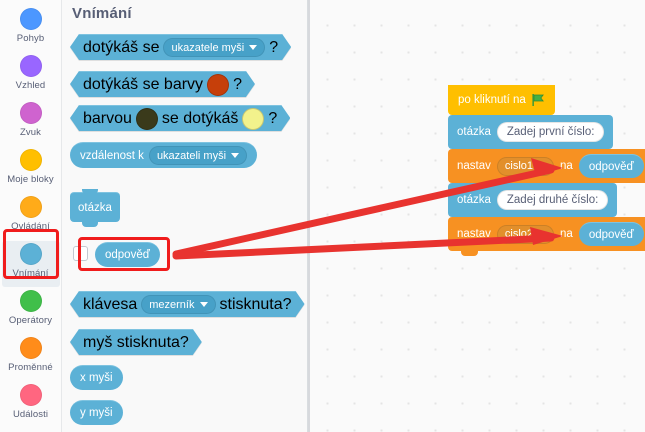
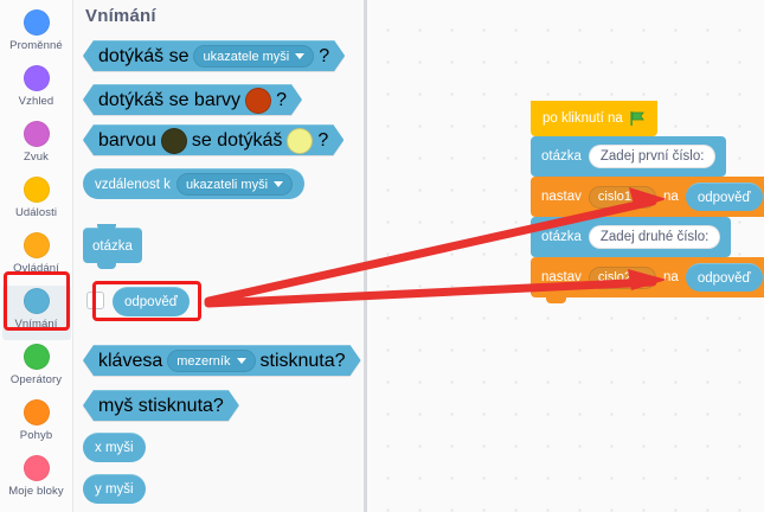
- Pohyb
+ Proměnné
  Vzhled
  Zvuk
- Moje bloky
+ Události
  Ovládání
  Vnímání
  Operátory
- Proměnné
+ Pohyb
- Události
+ Moje bloky
  Vnímání
  dotýkáš se
  ukazatele myši
  ?
  dotýkáš se barvy
  ?
  barvou
  se dotýkáš
  ?
  vzdálenost k
  ukazateli myši
  otázka
  odpověď
  klávesa
  mezerník
  stisknuta?
  myš stisknuta?
  x myši
  y myši
  po kliknutí na
  otázka
  Zadej první číslo:
  nastav
  cislo1
  na
  odpověď
  otázka
  Zadej druhé číslo:
  nastav
  cislo2
  na
  odpověď
